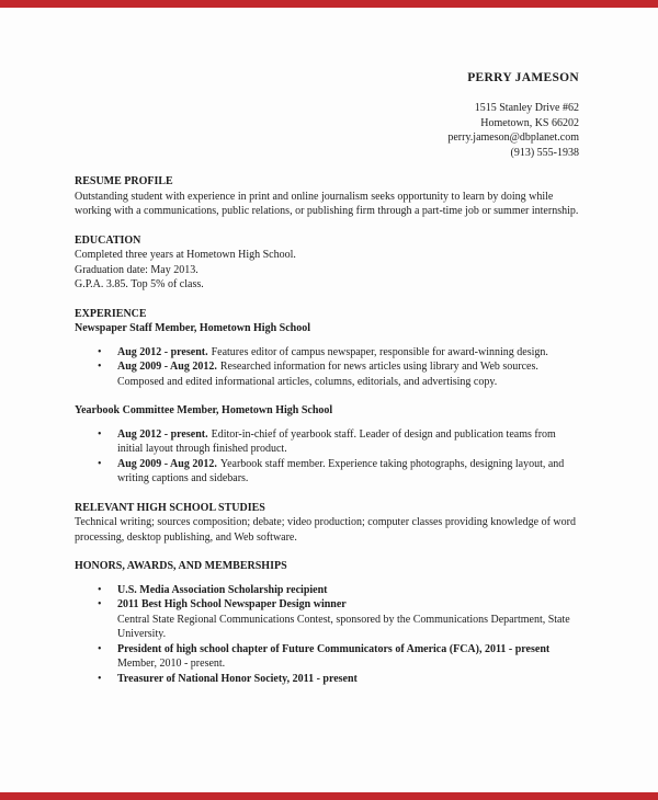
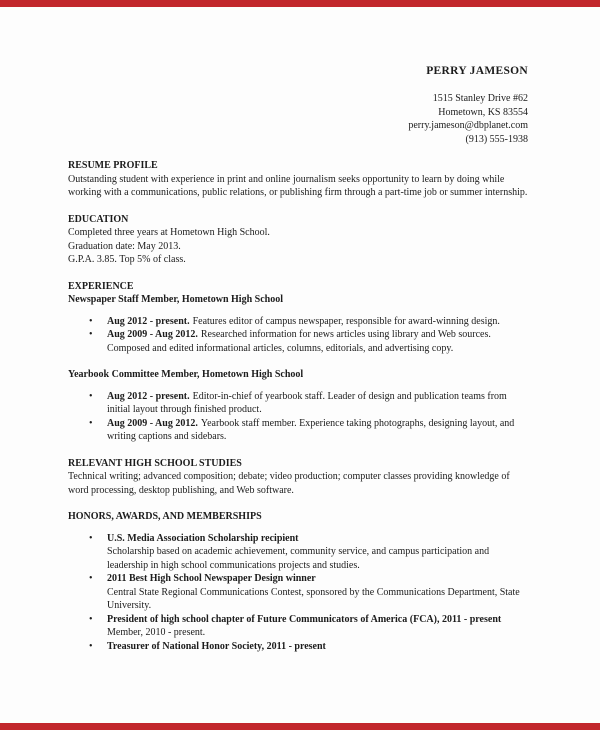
  PERRY JAMESON
  1515 Stanley Drive #62
- Hometown, KS 66202
+ Hometown, KS 83554
  perry.jameson@dbplanet.com
  (913) 555-1938
  RESUME PROFILE
  Outstanding student with experience in print and online journalism seeks opportunity to learn by doing while working with a communications, public relations, or publishing firm through a part-time job or summer internship.
  EDUCATION
  Completed three years at Hometown High School.
  Graduation date: May 2013.
  G.P.A. 3.85. Top 5% of class.
  EXPERIENCE
  Newspaper Staff Member, Hometown High School
  Aug 2012 - present. Features editor of campus newspaper, responsible for award-winning design.
  Aug 2009 - Aug 2012. Researched information for news articles using library and Web sources. Composed and edited informational articles, columns, editorials, and advertising copy.
  Yearbook Committee Member, Hometown High School
  Aug 2012 - present. Editor-in-chief of yearbook staff. Leader of design and publication teams from initial layout through finished product.
  Aug 2009 - Aug 2012. Yearbook staff member. Experience taking photographs, designing layout, and writing captions and sidebars.
  RELEVANT HIGH SCHOOL STUDIES
- Technical writing; sources composition; debate; video production; computer classes providing knowledge of word processing, desktop publishing, and Web software.
+ Technical writing; advanced composition; debate; video production; computer classes providing knowledge of word processing, desktop publishing, and Web software.
  HONORS, AWARDS, AND MEMBERSHIPS
  U.S. Media Association Scholarship recipient
+ Scholarship based on academic achievement, community service, and campus participation and leadership in high school communications projects and studies.
  2011 Best High School Newspaper Design winner
  Central State Regional Communications Contest, sponsored by the Communications Department, State University.
  President of high school chapter of Future Communicators of America (FCA), 2011 - present
  Member, 2010 - present.
  Treasurer of National Honor Society, 2011 - present
